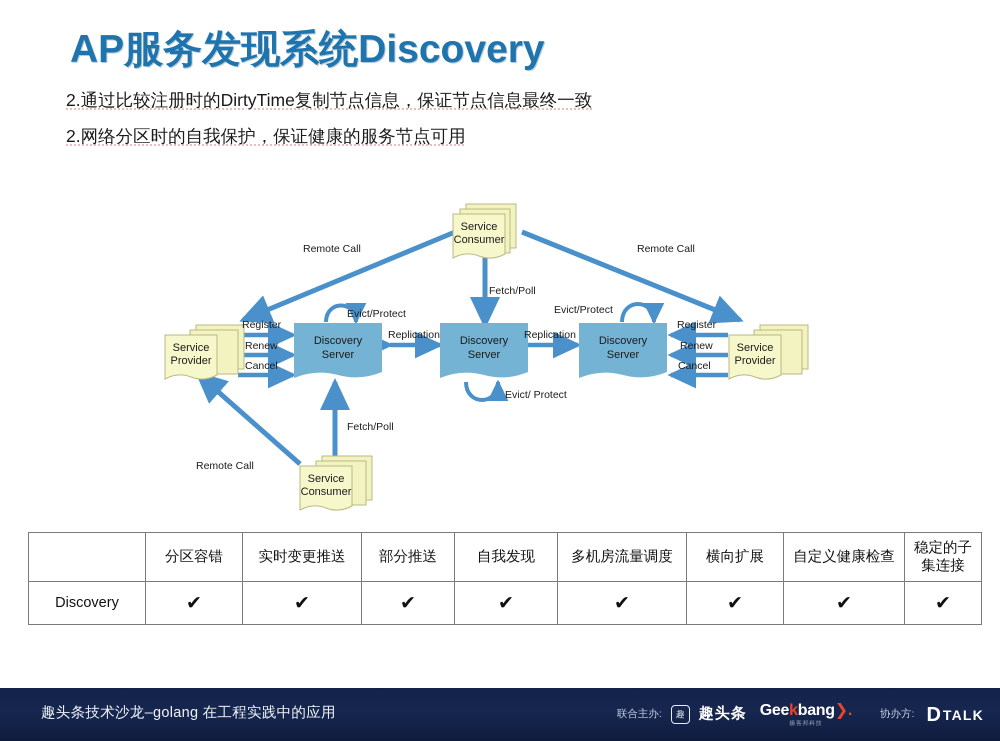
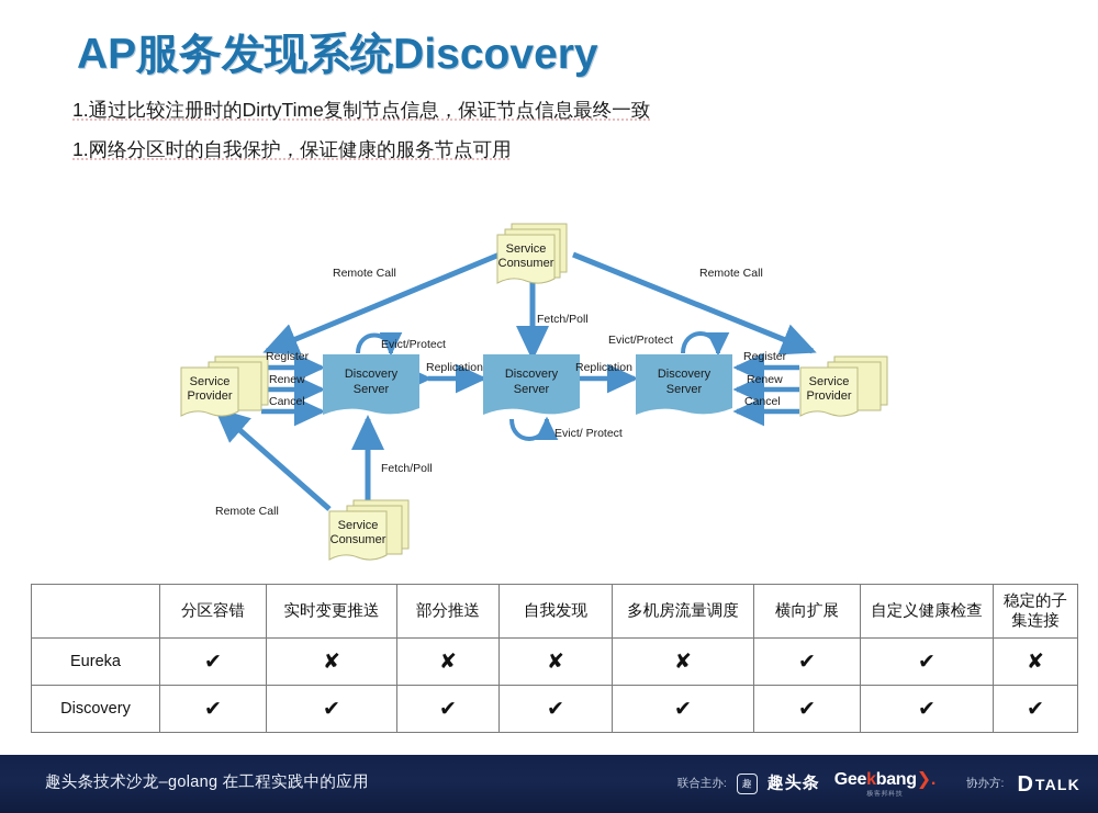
  AP服务发现系统Discovery
- 2.通过比较注册时的DirtyTime复制节点信息，保证节点信息最终一致
+ 1.通过比较注册时的DirtyTime复制节点信息，保证节点信息最终一致
- 2.网络分区时的自我保护，保证健康的服务节点可用
+ 1.网络分区时的自我保护，保证健康的服务节点可用
  Service
  Consumer
  Service
  Consumer
  Service
  Provider
  Service
  Provider
  Discovery
  Server
  Discovery
  Server
  Discovery
  Server
  Remote Call
  Remote Call
  Remote Call
  Fetch/Poll
  Fetch/Poll
  Evict/Protect
  Evict/Protect
  Evict/ Protect
  Replication
  Replication
  Register
  Renew
  Cancel
  Register
  Renew
  Cancel
  	分区容错	实时变更推送	部分推送	自我发现	多机房流量调度	横向扩展	自定义健康检查	稳定的子 集连接
+ Eureka	✔	✘	✘	✘	✘	✔	✔	✘
  Discovery	✔	✔	✔	✔	✔	✔	✔	✔
  趣头条技术沙龙–golang 在工程实践中的应用
  联合主办:
  趣
  趣头条
  Geekbang❯.
  协办方:
  D
  TALK
